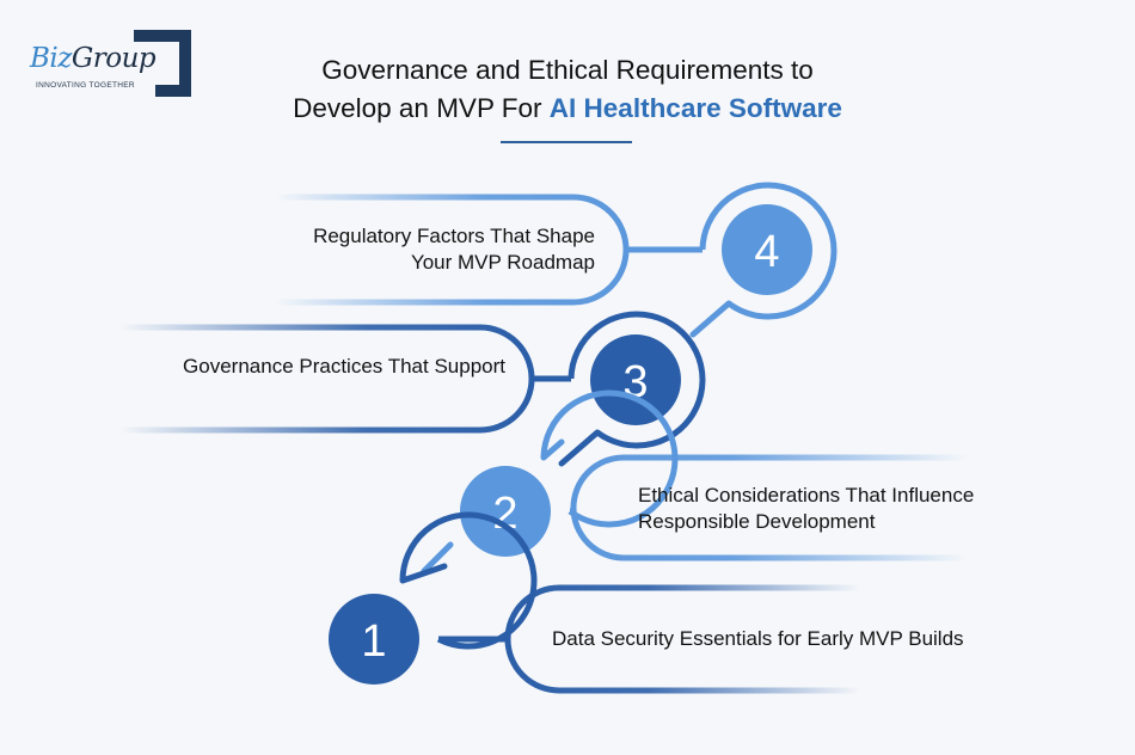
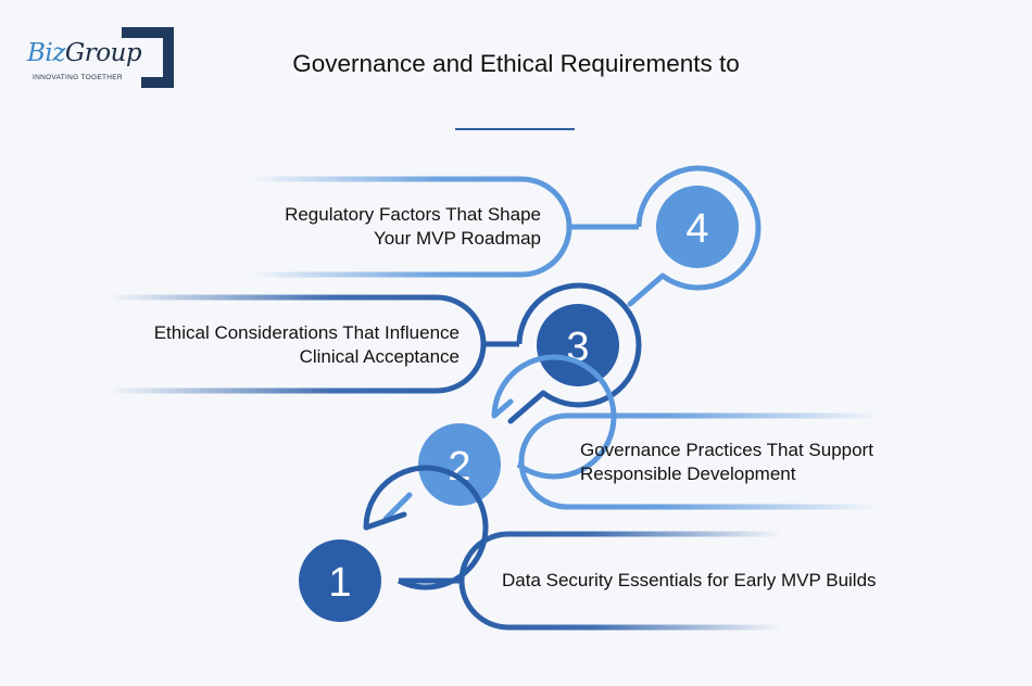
  BizGroup
  Governance and Ethical Requirements to
- Develop an MVP For AI Healthcare Software
  4
  3
  2
  1
  Regulatory Factors That Shape
  Your MVP Roadmap
- Governance Practices That Support
+ Ethical Considerations That Influence
+ Clinical Acceptance
- Ethical Considerations That Influence
+ Governance Practices That Support
  Responsible Development
  Data Security Essentials for Early MVP Builds
